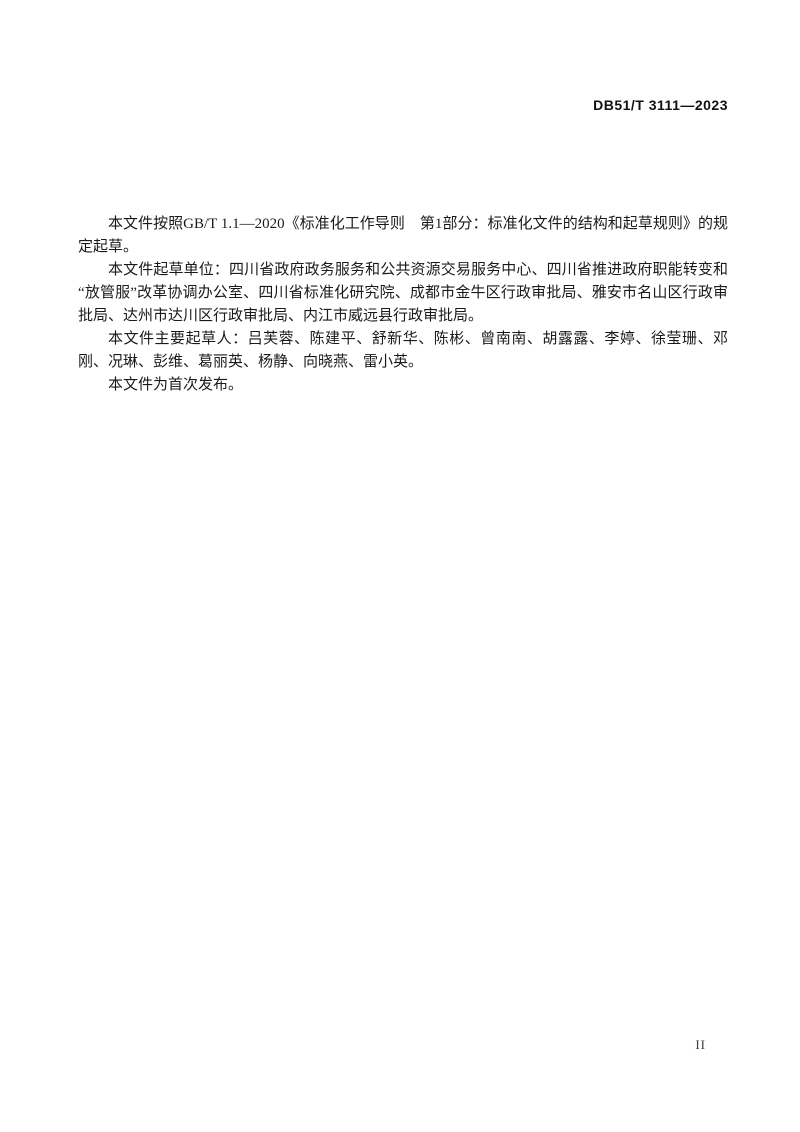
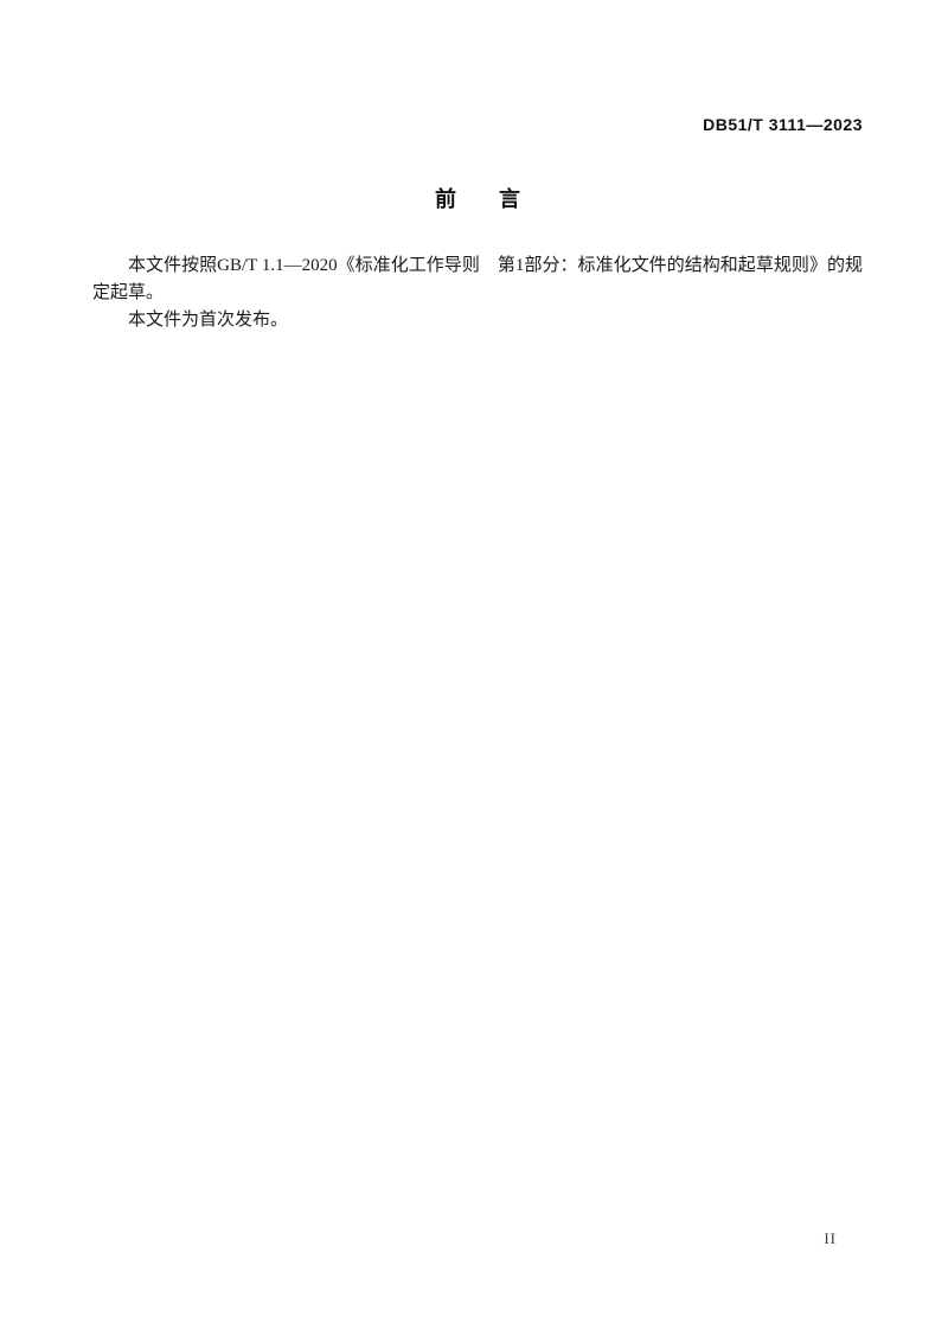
  DB51/T 3111—2023
+ 前 言
  本文件按照GB/T 1.1—2020《标准化工作导则 第1部分：标准化文件的结构和起草规则》的规定起草。
- 本文件起草单位：四川省政府政务服务和公共资源交易服务中心、四川省推进政府职能转变和“放管服”改革协调办公室、四川省标准化研究院、成都市金牛区行政审批局、雅安市名山区行政审批局、达州市达川区行政审批局、内江市威远县行政审批局。
- 本文件主要起草人：吕芙蓉、陈建平、舒新华、陈彬、曾南南、胡露露、李婷、徐莹珊、邓刚、况琳、彭维、葛丽英、杨静、向晓燕、雷小英。
  本文件为首次发布。
  II
